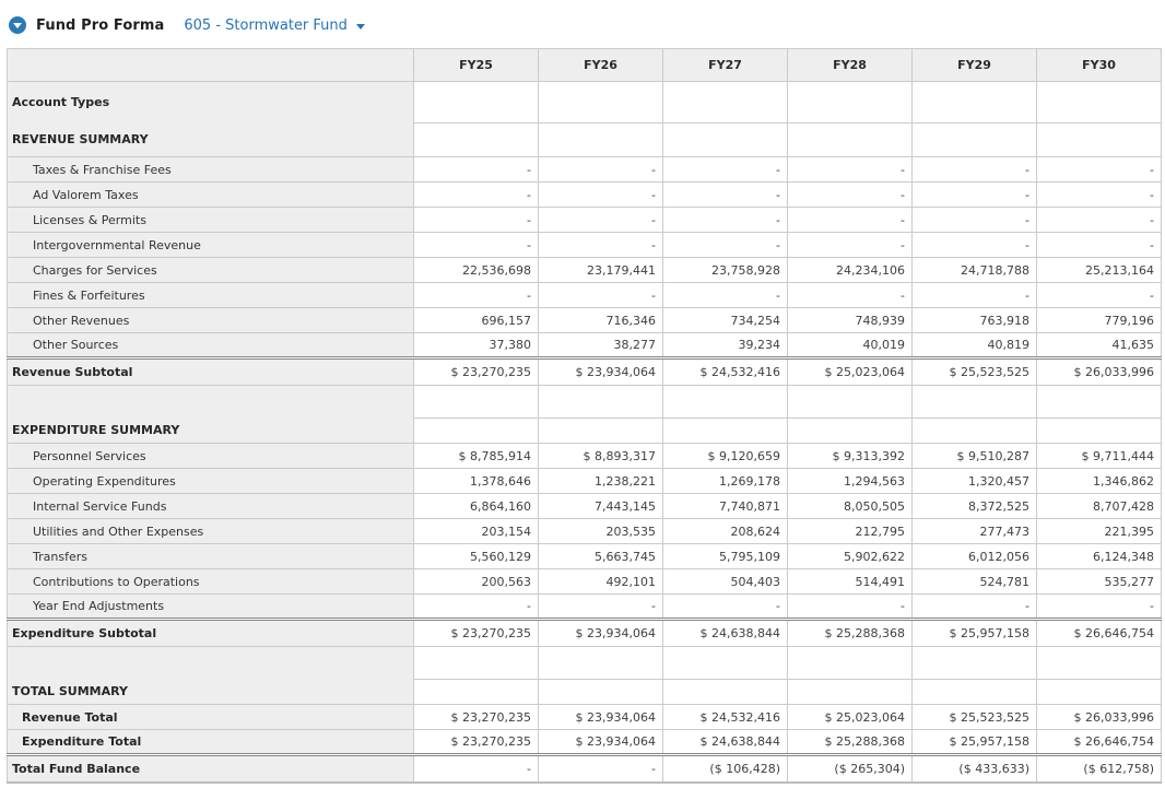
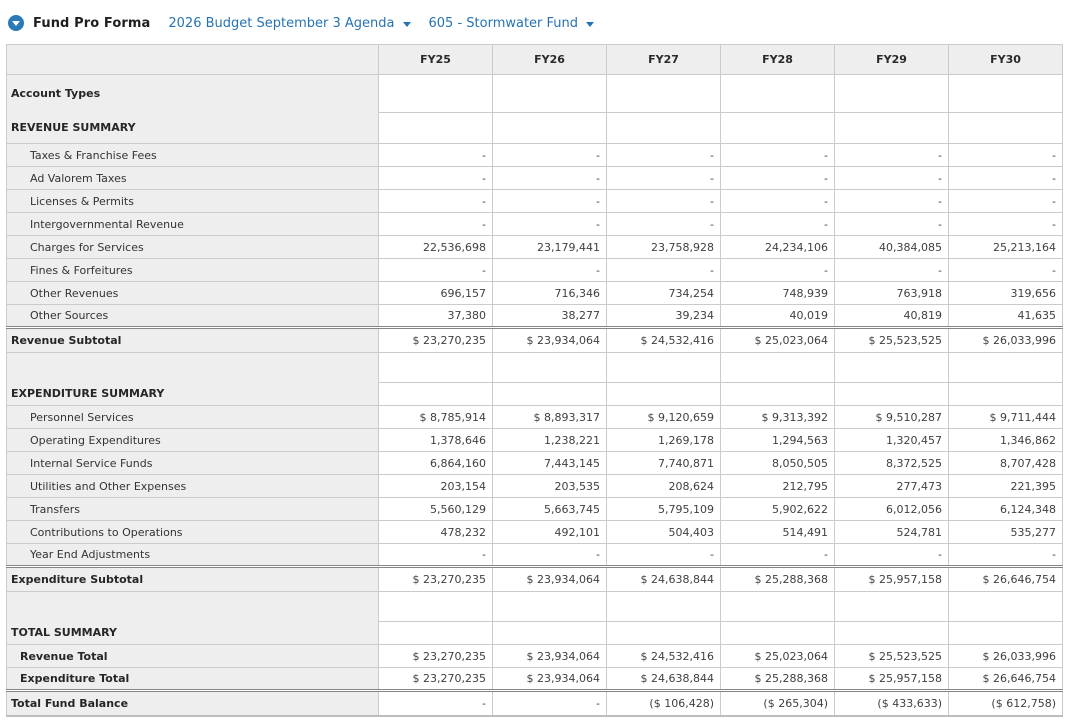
  Fund Pro Forma
+ 2026 Budget September 3 Agenda
  605 - Stormwater Fund
  	FY25	FY26	FY27	FY28	FY29	FY30
  Account Types
  REVENUE SUMMARY
  Taxes & Franchise Fees	-	-	-	-	-	-
  Ad Valorem Taxes	-	-	-	-	-	-
  Licenses & Permits	-	-	-	-	-	-
  Intergovernmental Revenue	-	-	-	-	-	-
- Charges for Services	22,536,698	23,179,441	23,758,928	24,234,106	24,718,788	25,213,164
+ Charges for Services	22,536,698	23,179,441	23,758,928	24,234,106	40,384,085	25,213,164
  Fines & Forfeitures	-	-	-	-	-	-
- Other Revenues	696,157	716,346	734,254	748,939	763,918	779,196
+ Other Revenues	696,157	716,346	734,254	748,939	763,918	319,656
  Other Sources	37,380	38,277	39,234	40,019	40,819	41,635
  Revenue Subtotal	$ 23,270,235	$ 23,934,064	$ 24,532,416	$ 25,023,064	$ 25,523,525	$ 26,033,996
  EXPENDITURE SUMMARY
  Personnel Services	$ 8,785,914	$ 8,893,317	$ 9,120,659	$ 9,313,392	$ 9,510,287	$ 9,711,444
  Operating Expenditures	1,378,646	1,238,221	1,269,178	1,294,563	1,320,457	1,346,862
  Internal Service Funds	6,864,160	7,443,145	7,740,871	8,050,505	8,372,525	8,707,428
  Utilities and Other Expenses	203,154	203,535	208,624	212,795	277,473	221,395
  Transfers	5,560,129	5,663,745	5,795,109	5,902,622	6,012,056	6,124,348
- Contributions to Operations	200,563	492,101	504,403	514,491	524,781	535,277
+ Contributions to Operations	478,232	492,101	504,403	514,491	524,781	535,277
  Year End Adjustments	-	-	-	-	-	-
  Expenditure Subtotal	$ 23,270,235	$ 23,934,064	$ 24,638,844	$ 25,288,368	$ 25,957,158	$ 26,646,754
  TOTAL SUMMARY
  Revenue Total	$ 23,270,235	$ 23,934,064	$ 24,532,416	$ 25,023,064	$ 25,523,525	$ 26,033,996
  Expenditure Total	$ 23,270,235	$ 23,934,064	$ 24,638,844	$ 25,288,368	$ 25,957,158	$ 26,646,754
  Total Fund Balance	-	-	($ 106,428)	($ 265,304)	($ 433,633)	($ 612,758)
